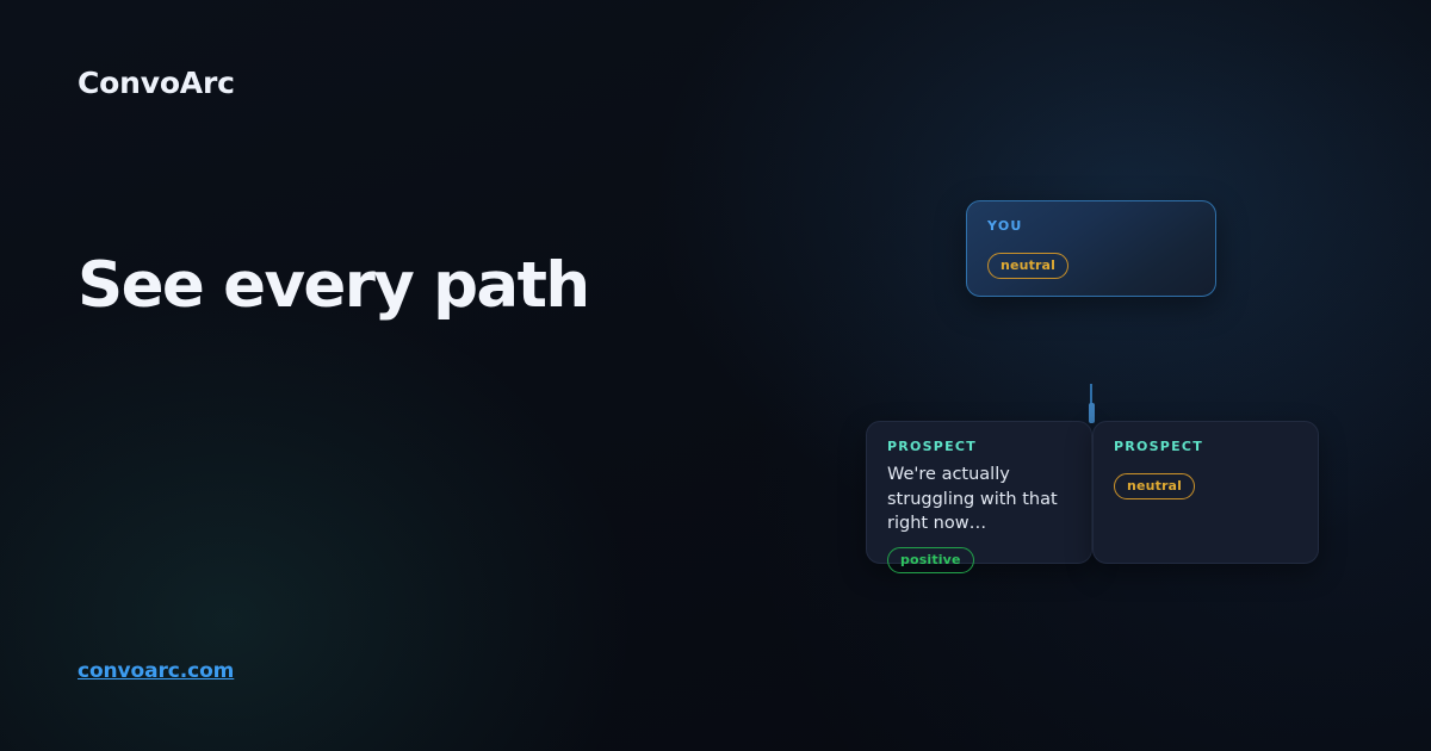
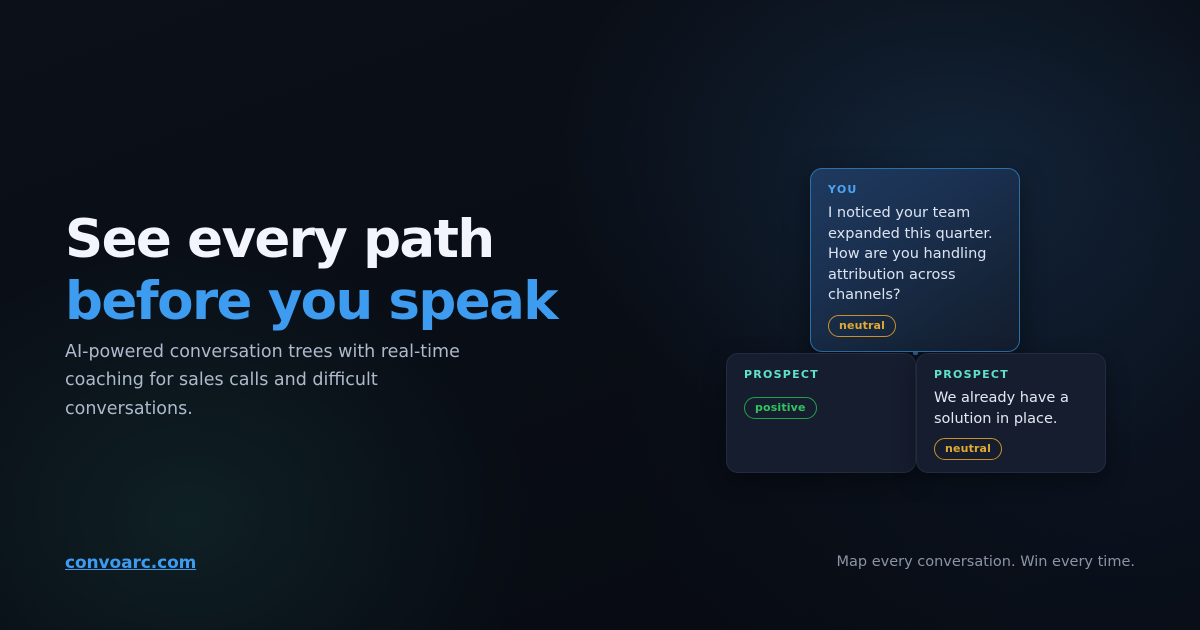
- ConvoArc
  See every path
+ before you speak
+ AI-powered conversation trees with real-time coaching for sales calls and difficult conversations.
  YOU
+ I noticed your team expanded this quarter. How are you handling attribution across channels?
  neutral
  PROSPECT
- We're actually struggling with that right now…
  positive
  PROSPECT
+ We already have a solution in place.
  neutral
  convoarc.com
+ Map every conversation. Win every time.
